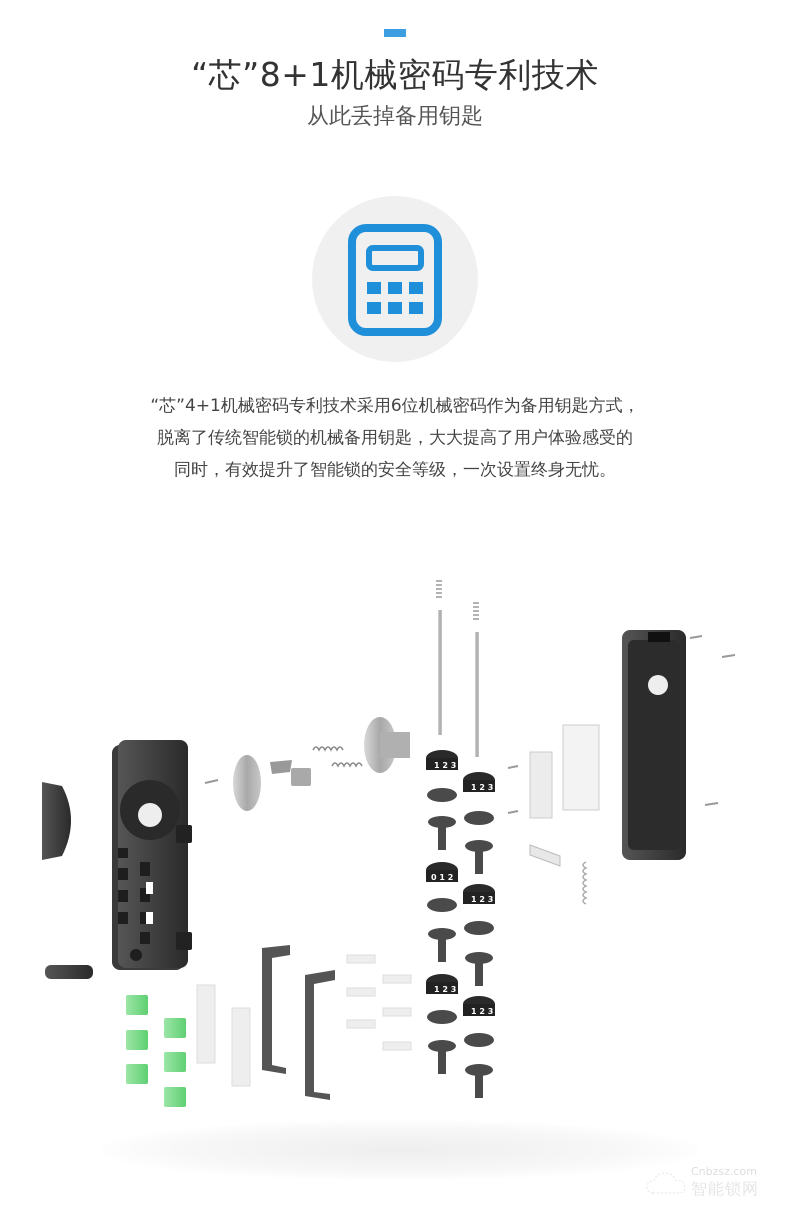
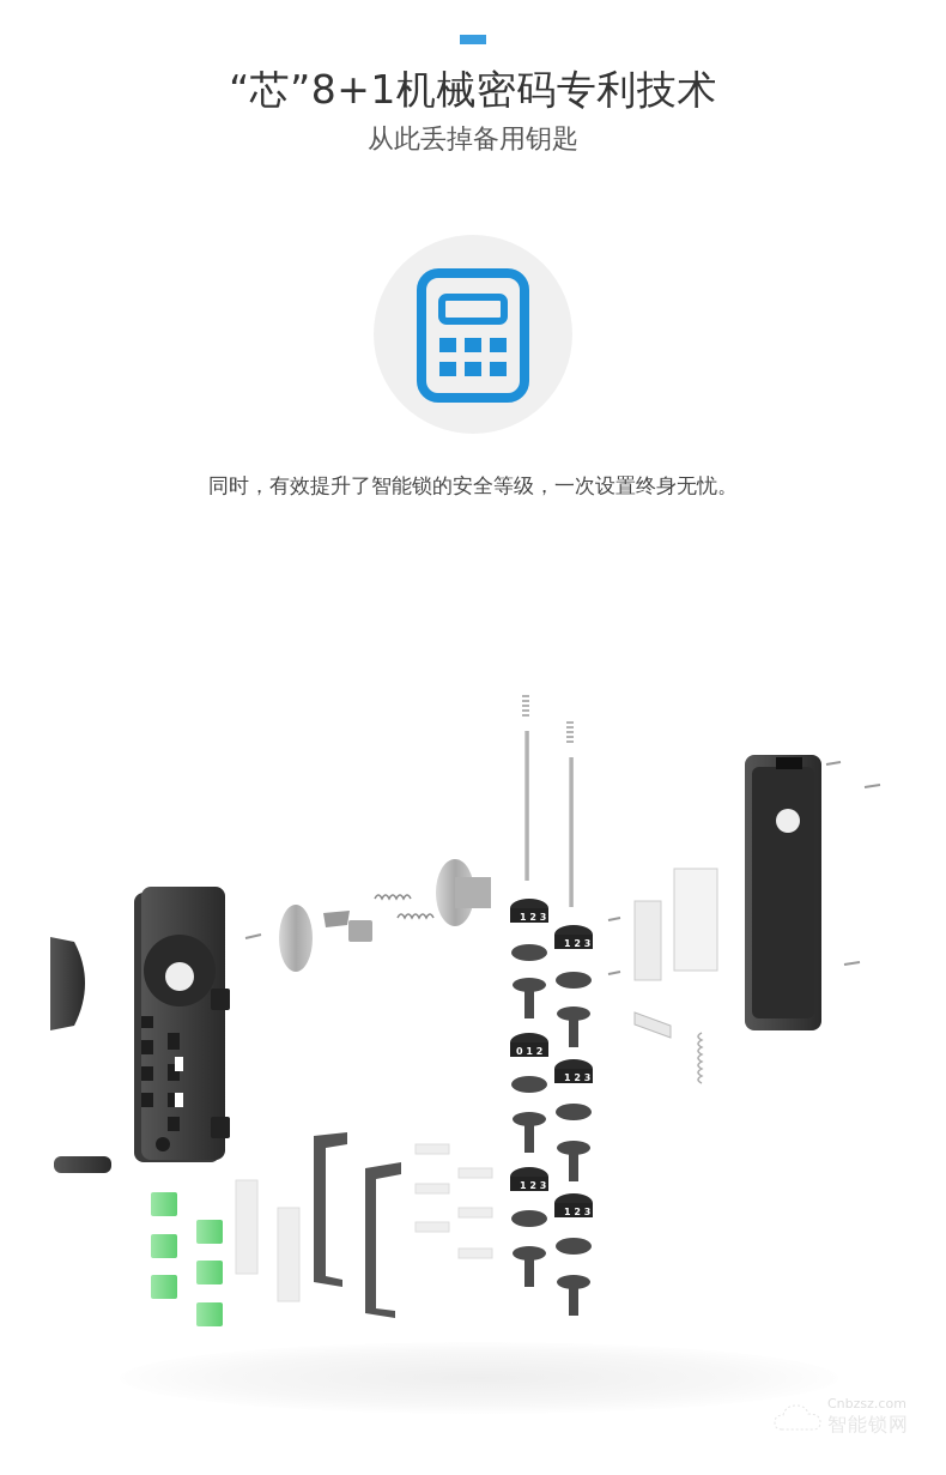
  “芯”8+1机械密码专利技术
  从此丢掉备用钥匙
- “芯”4+1机械密码专利技术采用6位机械密码作为备用钥匙方式，
- 脱离了传统智能锁的机械备用钥匙，大大提高了用户体验感受的
  同时，有效提升了智能锁的安全等级，一次设置终身无忧。
  1 2 3
  1 2 3
  0 1 2
  1 2 3
  1 2 3
  1 2 3
  Cnbzsz.com
  智能锁网
